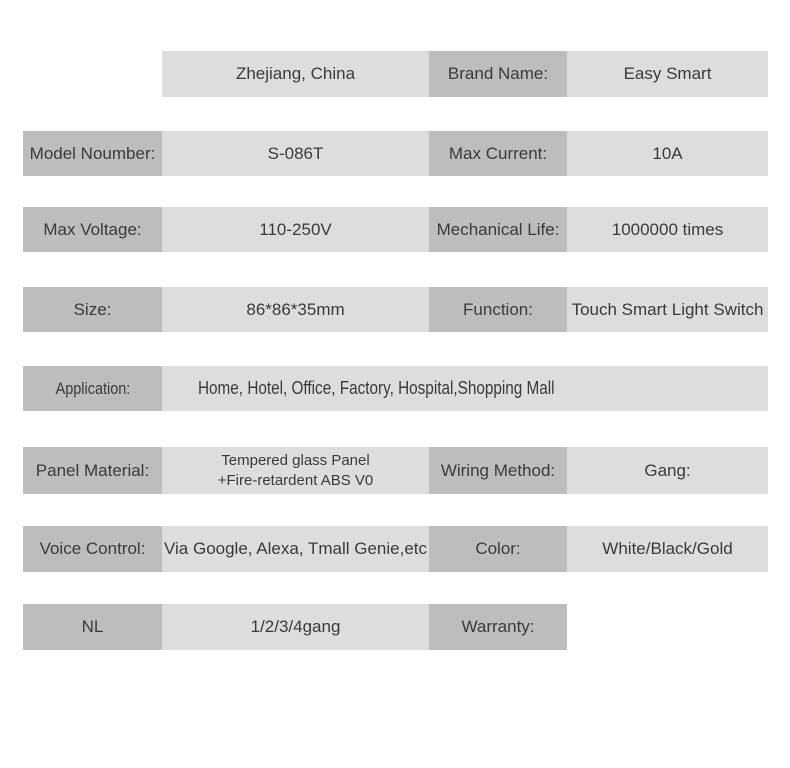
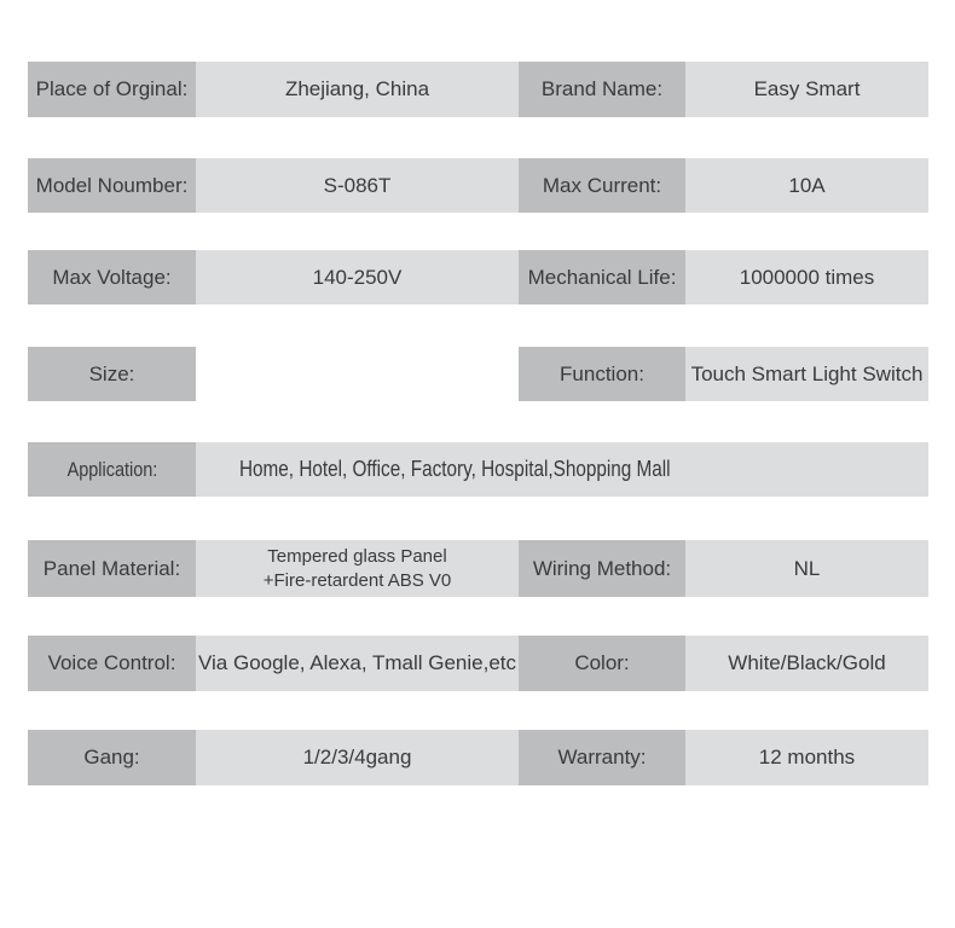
+ Place of Orginal:
  Zhejiang, China
  Brand Name:
  Easy Smart
  Model Noumber:
  S-086T
  Max Current:
  10A
  Max Voltage:
- 110-250V
+ 140-250V
  Mechanical Life:
  1000000 times
  Size:
- 86*86*35mm
  Function:
  Touch Smart Light Switch
  Application:
  Home, Hotel, Office, Factory, Hospital,Shopping Mall
  Panel Material:
  Tempered glass Panel
  +Fire-retardent ABS V0
  Wiring Method:
- Gang:
+ NL
  Voice Control:
  Via Google, Alexa, Tmall Genie,etc
  Color:
  White/Black/Gold
- NL
+ Gang:
  1/2/3/4gang
  Warranty:
+ 12 months
